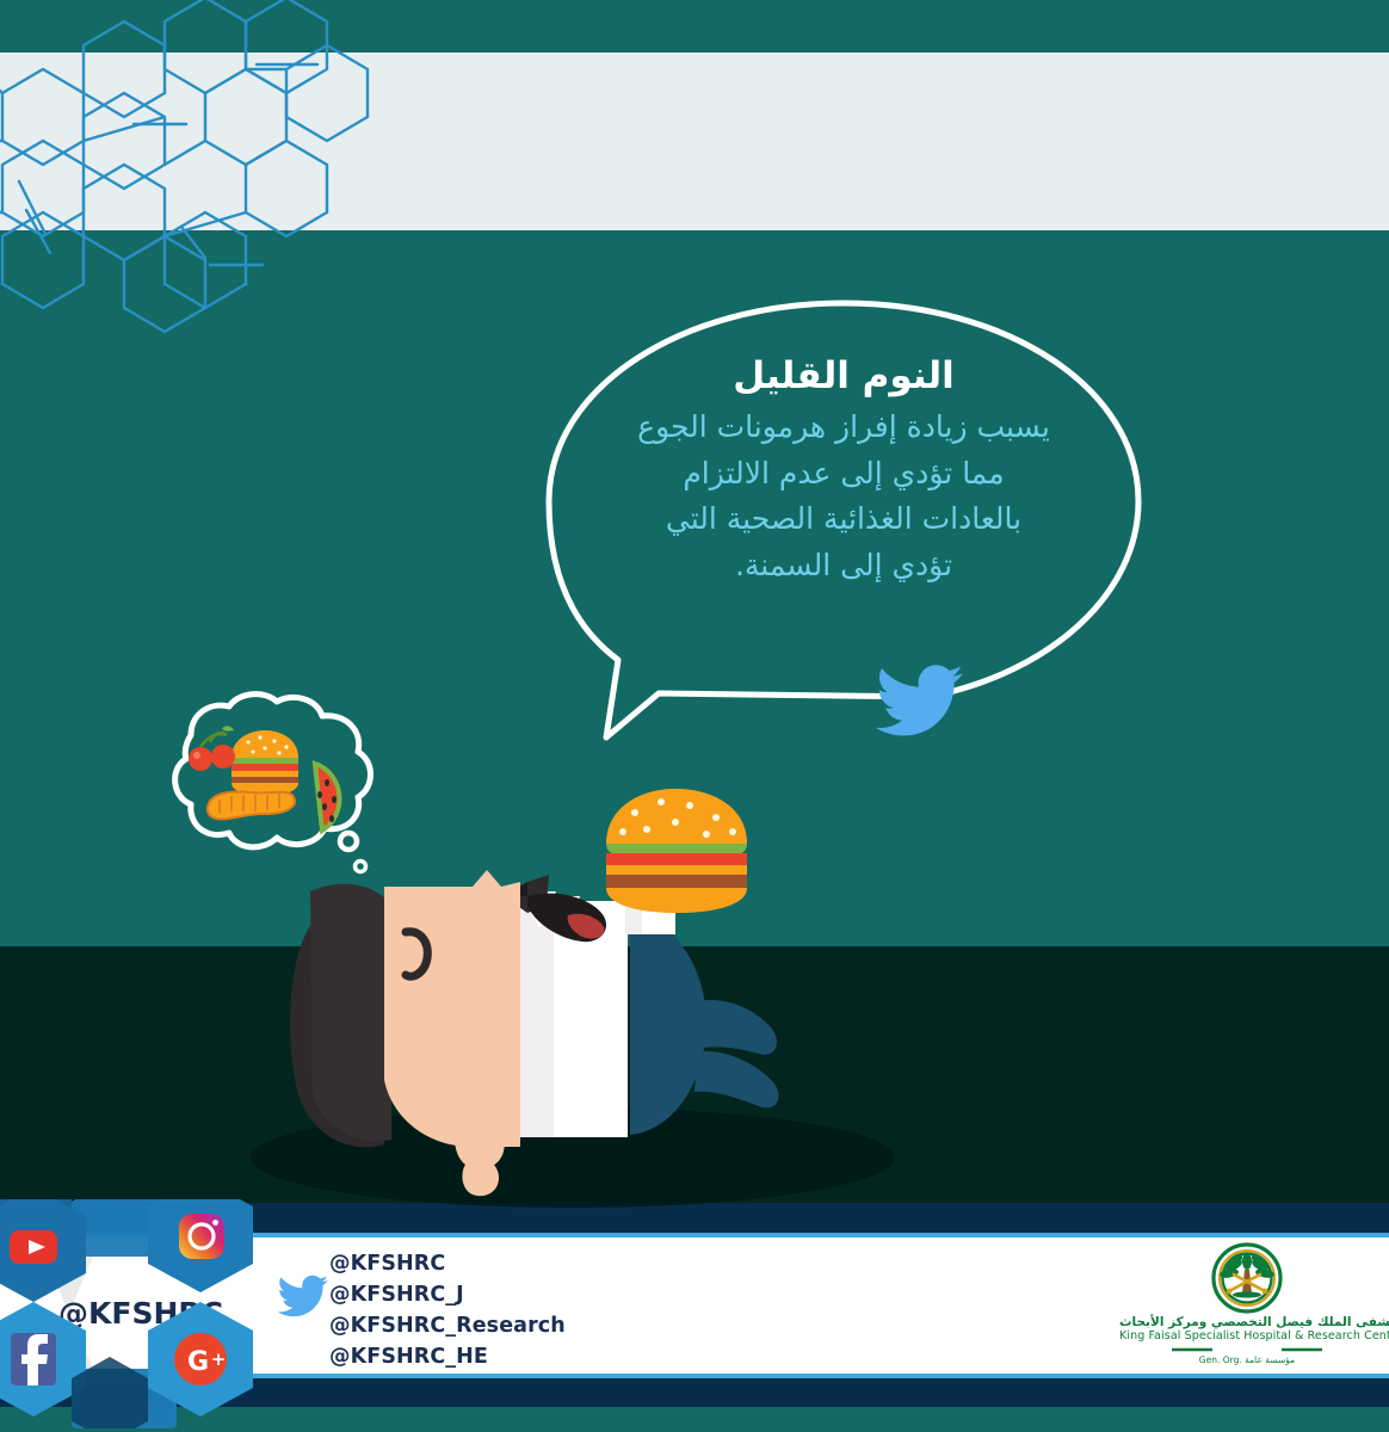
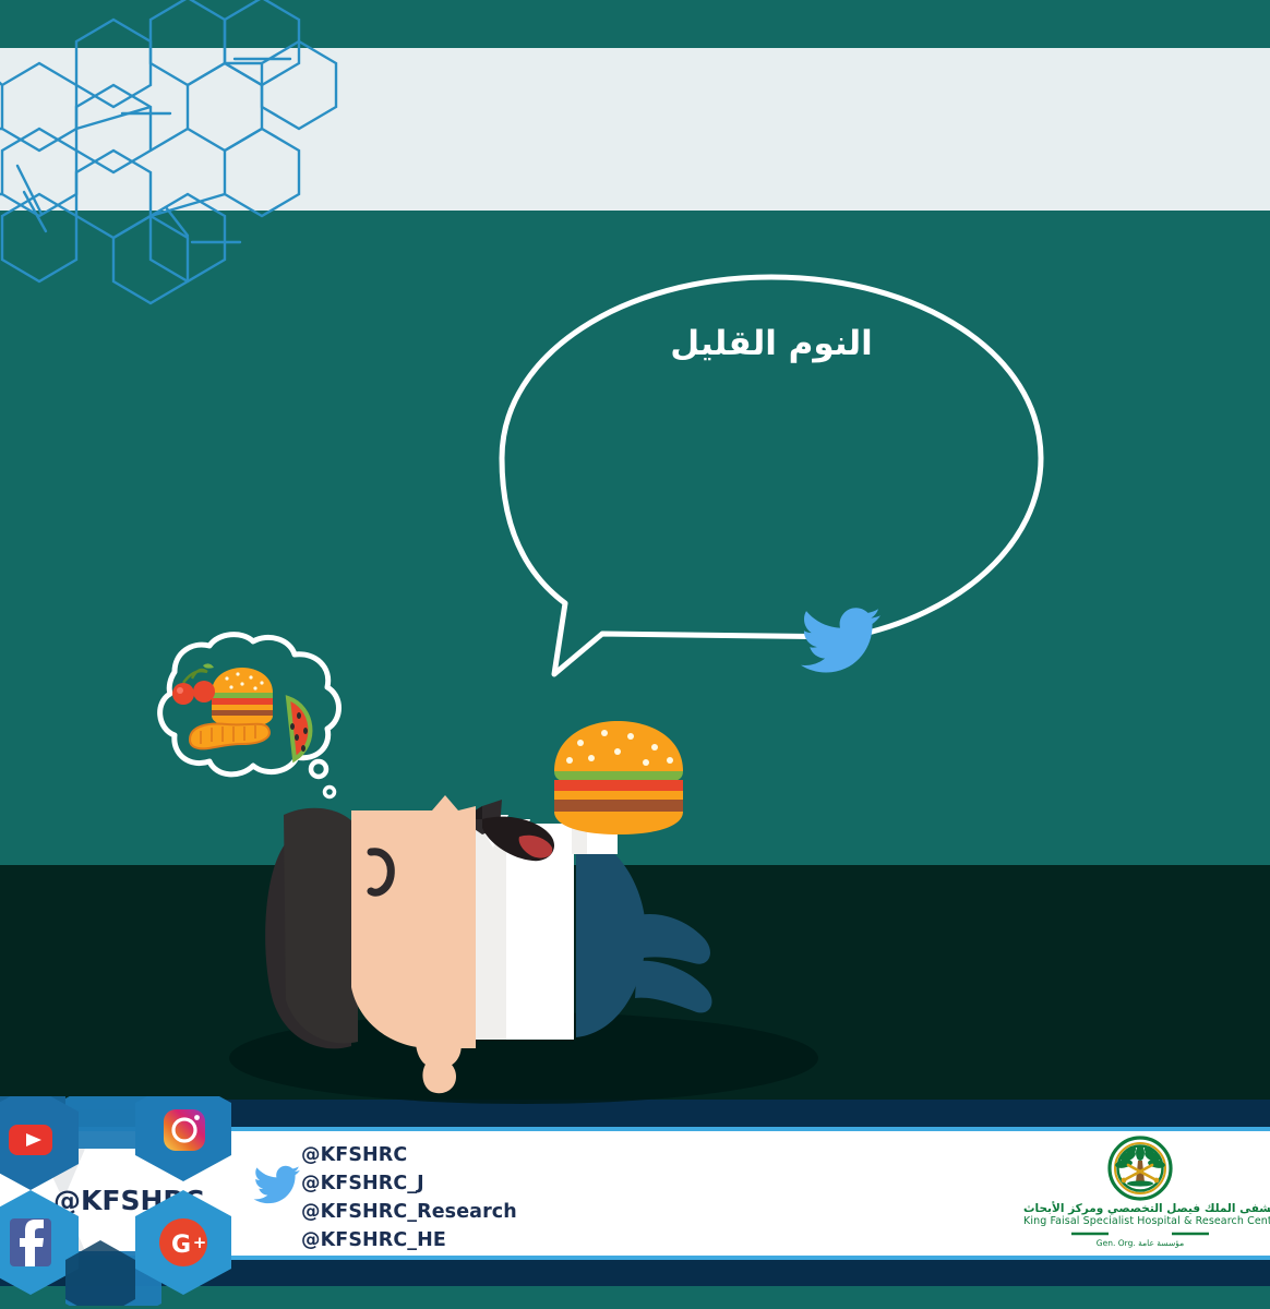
  النوم القليل
- يسبب زيادة إفراز هرمونات الجوع
- مما تؤدي إلى عدم الالتزام
- بالعادات الغذائية الصحية التي
- تؤدي إلى السمنة.
  @KFSH
  G
  +
  @KFSHRC
  @KFSHRC_J
  @KFSHRC_Research
  @KFSHRC_HE
  شفى الملك فيصل التخصصي ومركز الأبحاث
  King Faisal Specialist Hospital & Research Cen
  Gen. Org. مؤسسة عامة
